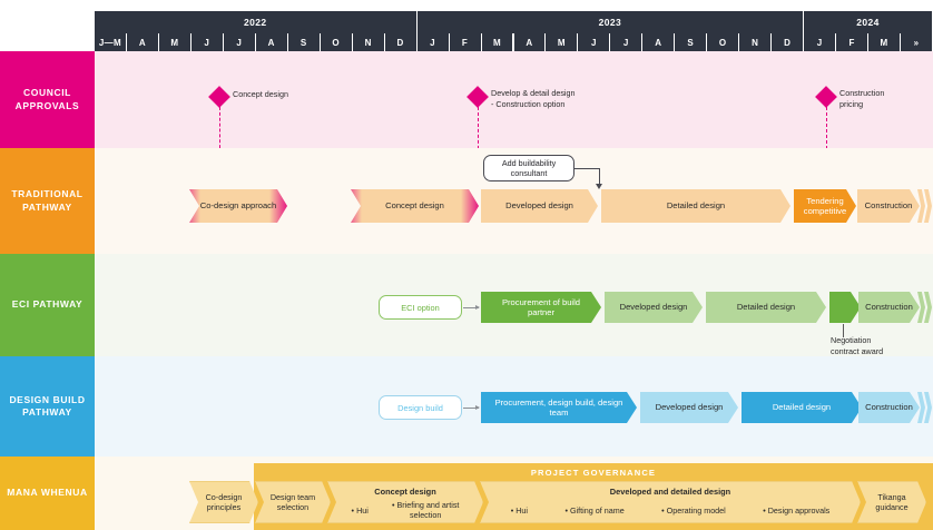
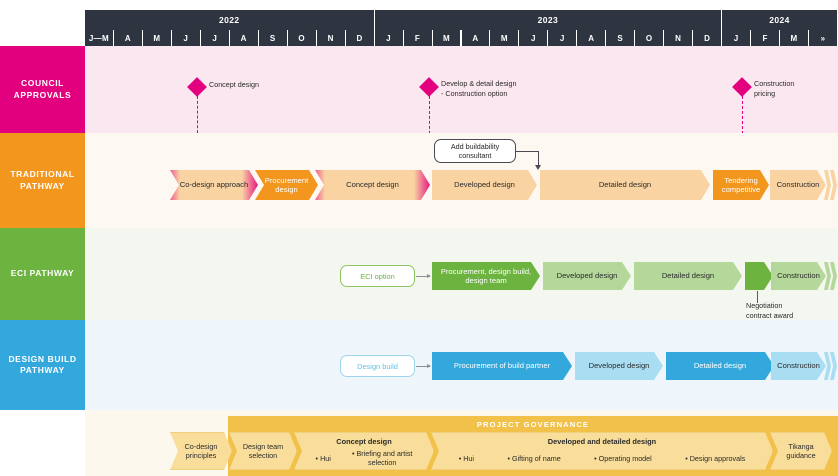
  2022
  2023
  2024
  J—M
  A
  M
  J
  J
  A
  S
  O
  N
  D
  J
  F
  M
  A
  M
  J
  J
  A
  S
  O
  N
  D
  J
  F
  M
  »
  COUNCIL
  APPROVALS
  Concept design
  Develop & detail design
  - Construction option
  Construction
  pricing
  TRADITIONAL
  PATHWAY
  Co-design approach
+ Procurement
+ design
  Concept design
  Developed design
  Detailed design
  Tendering
  competitive
  Construction
  Add buildability
  consultant
  ECI PATHWAY
  ECI option
- Procurement of build partner
+ Procurement, design build, design team
  Developed design
  Detailed design
  Construction
  Negotiation
  contract award
  DESIGN BUILD
  PATHWAY
  Design build
- Procurement, design build, design team
+ Procurement of build partner
  Developed design
  Detailed design
  Construction
- MANA WHENUA
  PROJECT GOVERNANCE
  Co-design
  principles
  Design team
  selection
  Concept design
  • Hui
  • Briefing and artist
  selection
  Developed and detailed design
  • Hui
  • Gifting of name
  • Operating model
  • Design approvals
  Tikanga
  guidance
